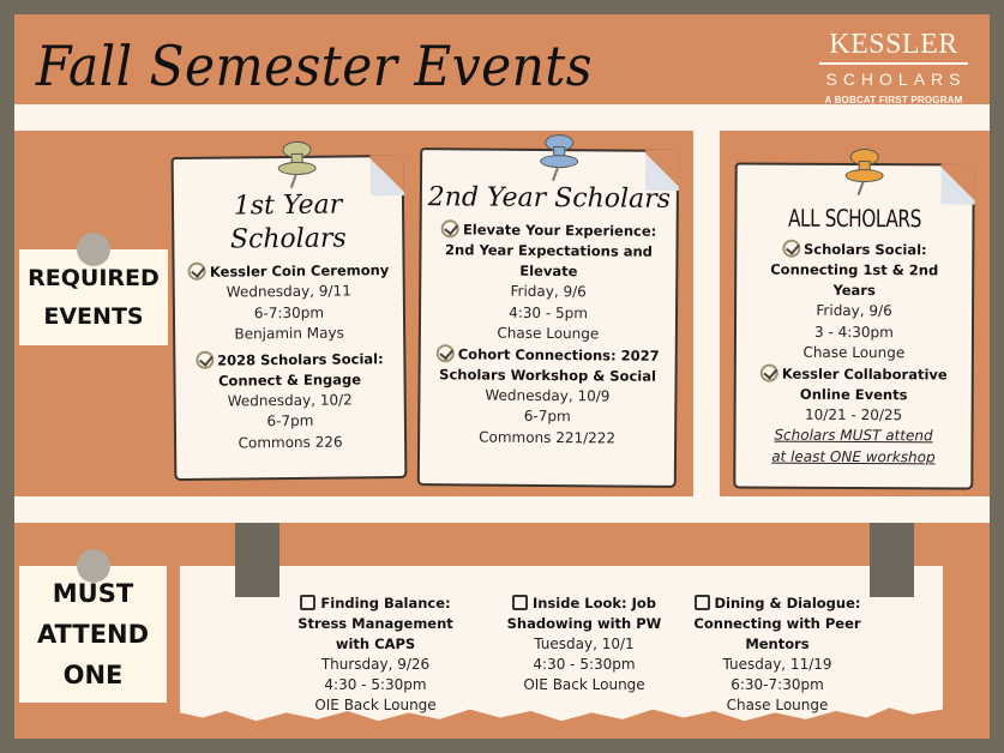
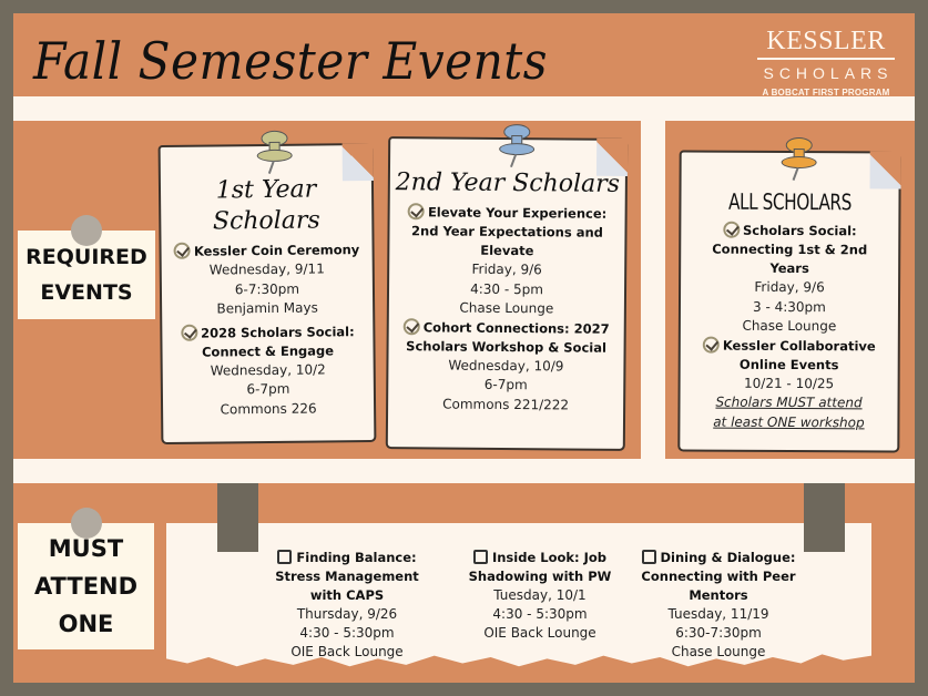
  Fall Semester Events
  KESSLER
  SCHOLARS
  A BOBCAT FIRST PROGRAM
  REQUIRED
  EVENTS
  1st Year Scholars
  Kessler Coin Ceremony
  Wednesday, 9/11
  6-7:30pm
  Benjamin Mays
  2028 Scholars Social: Connect & Engage
  Wednesday, 10/2
  6-7pm
  Commons 226
  2nd Year Scholars
  Elevate Your Experience: 2nd Year Expectations and Elevate
  Friday, 9/6
  4:30 - 5pm
  Chase Lounge
  Cohort Connections: 2027 Scholars Workshop & Social
  Wednesday, 10/9
  6-7pm
  Commons 221/222
  ALL SCHOLARS
  Scholars Social: Connecting 1st & 2nd Years
  Friday, 9/6
  3 - 4:30pm
  Chase Lounge
  Kessler Collaborative Online Events
- 10/21 - 20/25
+ 10/21 - 10/25
  Scholars MUST attend at least ONE workshop
  MUST
  ATTEND
  ONE
  Finding Balance: Stress Management with CAPS
  Thursday, 9/26
  4:30 - 5:30pm
  OIE Back Lounge
  Inside Look: Job Shadowing with PW
  Tuesday, 10/1
  4:30 - 5:30pm
  OIE Back Lounge
  Dining & Dialogue: Connecting with Peer Mentors
  Tuesday, 11/19
  6:30-7:30pm
  Chase Lounge
